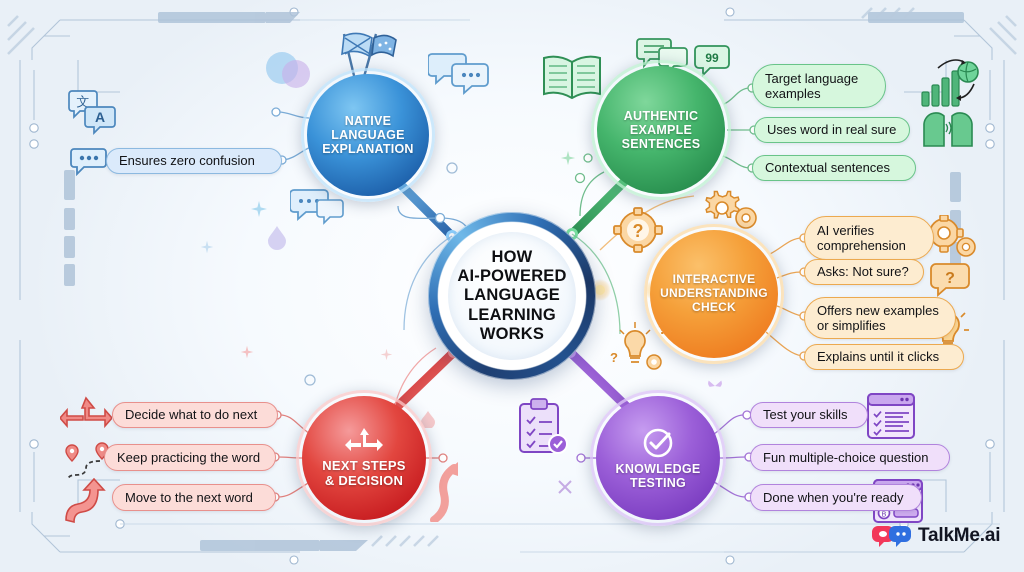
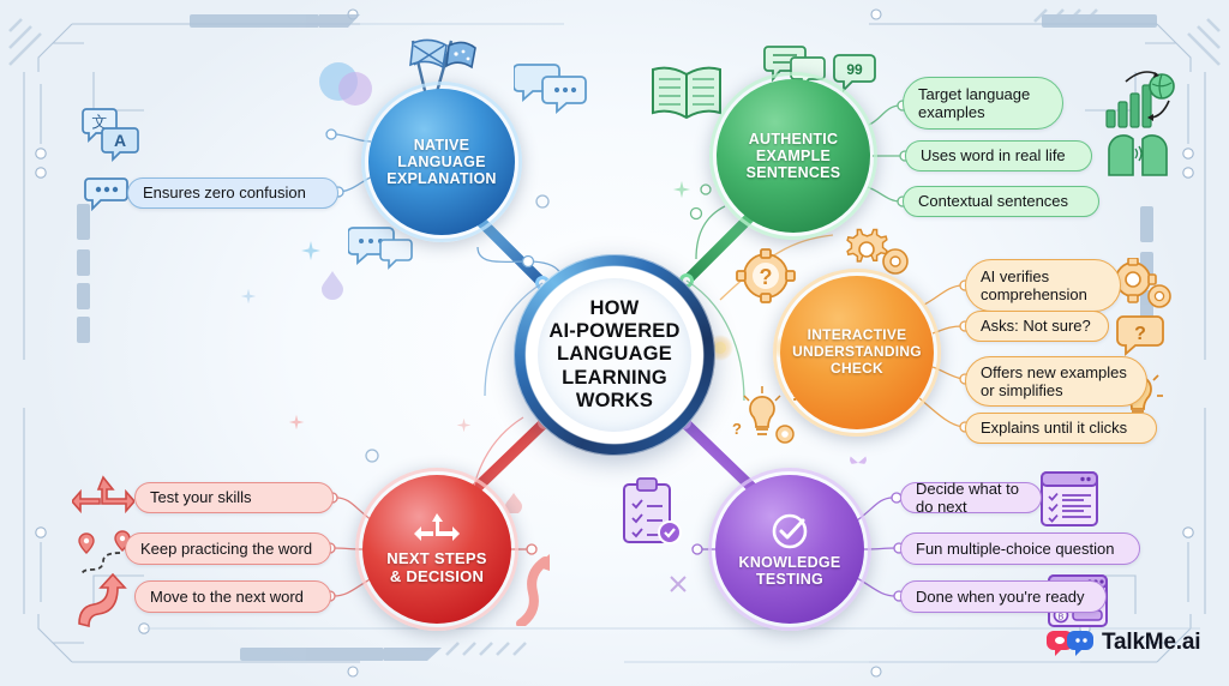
  文
  A
  99
  ?
  ?
  ?
  NATIVE
  LANGUAGE
  EXPLANATION
  AUTHENTIC
  EXAMPLE
  SENTENCES
  INTERACTIVE
  UNDERSTANDING
  CHECK
  KNOWLEDGE
  TESTING
  NEXT STEPS
  & DECISION
  HOW
  AI-POWERED
  LANGUAGE
  LEARNING
  WORKS
  Ensures zero confusion
  Target language
  examples
- Uses word in real sure
+ Uses word in real life
  Contextual sentences
  AI verifies
  comprehension
  Asks: Not sure?
  Offers new examples
  or simplifies
  Explains until it clicks
- Test your skills
+ Decide what to do next
  Fun multiple-choice question
  Done when you're ready
- Decide what to do next
+ Test your skills
  Keep practicing the word
  Move to the next word
  TalkMe.ai
